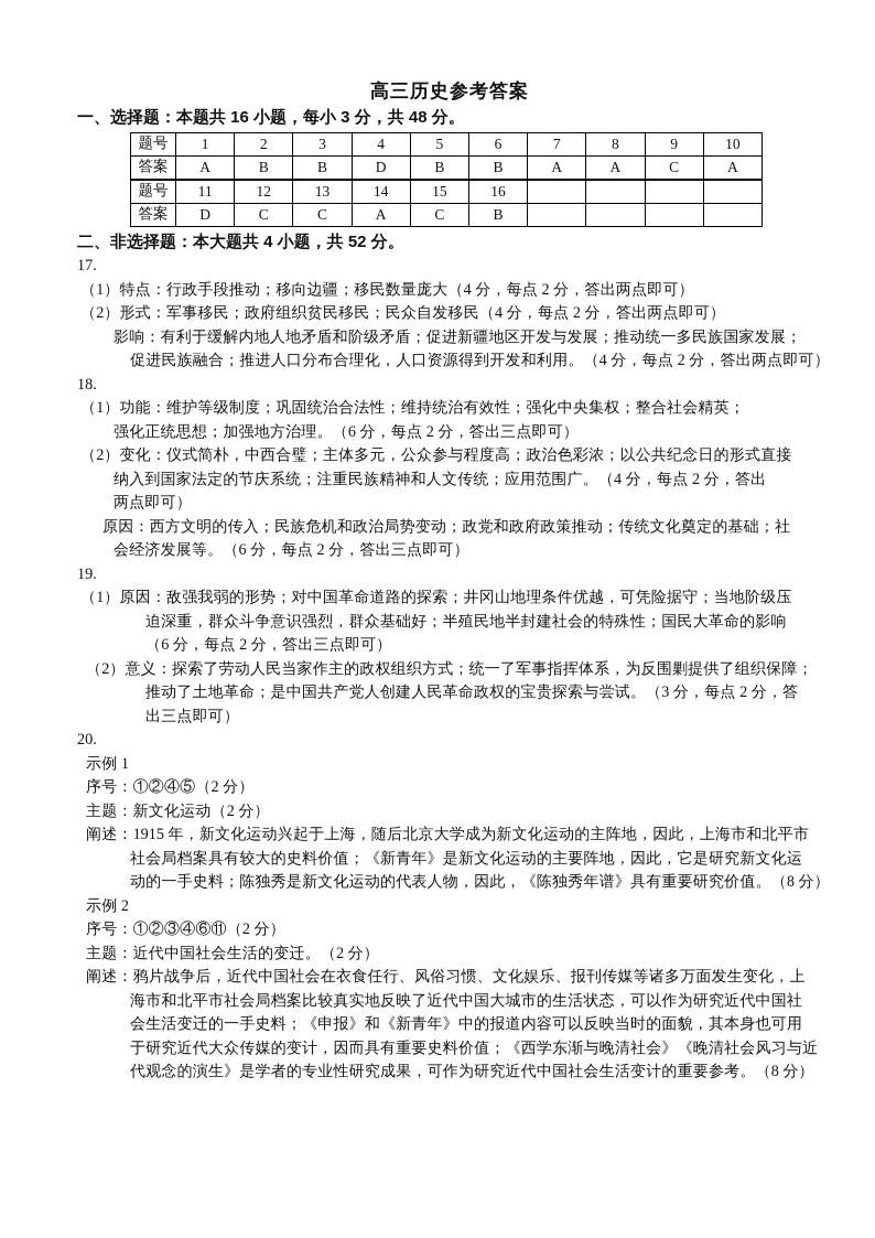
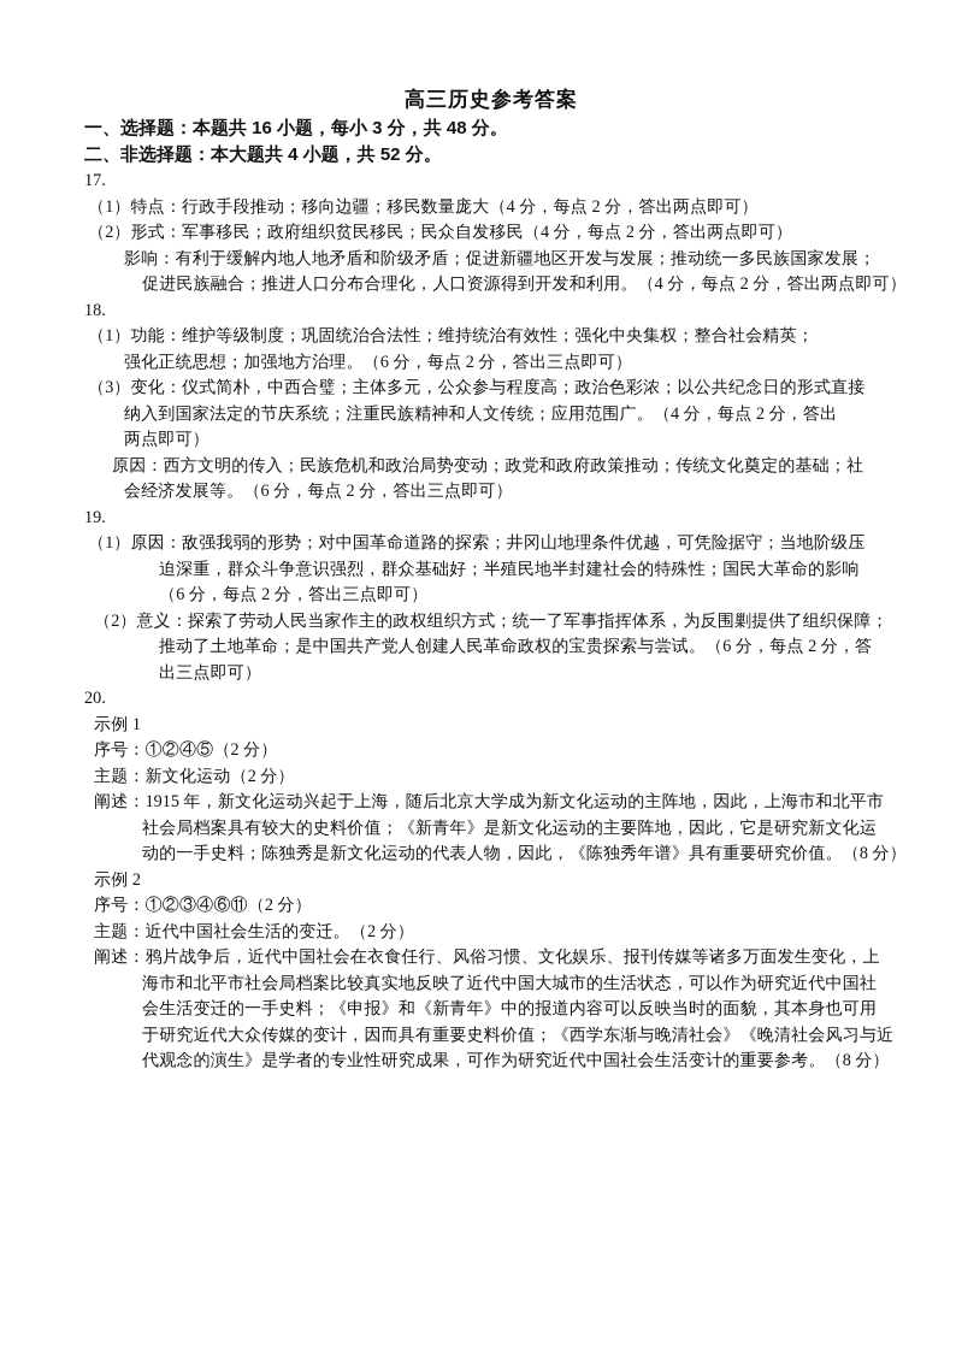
  高三历史参考答案
  一、选择题：本题共 16 小题，每小 3 分，共 48 分。
- 题号	1	2	3	4	5	6	7	8	9	10
- 答案	A	B	B	D	B	B	A	A	C	A
- 题号	11	12	13	14	15	16
- 答案	D	C	C	A	C	B
  二、非选择题：本大题共 4 小题，共 52 分。
  17.
  （1）特点：行政手段推动；移向边疆；移民数量庞大（4 分，每点 2 分，答出两点即可）
  （2）形式：军事移民；政府组织贫民移民；民众自发移民（4 分，每点 2 分，答出两点即可）
  影响：有利于缓解内地人地矛盾和阶级矛盾；促进新疆地区开发与发展；推动统一多民族国家发展；
  促进民族融合；推进人口分布合理化，人口资源得到开发和利用。（4 分，每点 2 分，答出两点即可）
  18.
  （1）功能：维护等级制度；巩固统治合法性；维持统治有效性；强化中央集权；整合社会精英；
  强化正统思想；加强地方治理。（6 分，每点 2 分，答出三点即可）
- （2）变化：仪式简朴，中西合璧；主体多元，公众参与程度高；政治色彩浓；以公共纪念日的形式直接
+ （3）变化：仪式简朴，中西合璧；主体多元，公众参与程度高；政治色彩浓；以公共纪念日的形式直接
  纳入到国家法定的节庆系统；注重民族精神和人文传统；应用范围广。（4 分，每点 2 分，答出
  两点即可）
  原因：西方文明的传入；民族危机和政治局势变动；政党和政府政策推动；传统文化奠定的基础；社
  会经济发展等。（6 分，每点 2 分，答出三点即可）
  19.
  （1）原因：敌强我弱的形势；对中国革命道路的探索；井冈山地理条件优越，可凭险据守；当地阶级压
  迫深重，群众斗争意识强烈，群众基础好；半殖民地半封建社会的特殊性；国民大革命的影响
  （6 分，每点 2 分，答出三点即可）
  （2）意义：探索了劳动人民当家作主的政权组织方式；统一了军事指挥体系，为反围剿提供了组织保障；
- 推动了土地革命；是中国共产党人创建人民革命政权的宝贵探索与尝试。（3 分，每点 2 分，答
+ 推动了土地革命；是中国共产党人创建人民革命政权的宝贵探索与尝试。（6 分，每点 2 分，答
  出三点即可）
  20.
  示例 1
  序号：①②④⑤（2 分）
  主题：新文化运动（2 分）
  阐述：1915 年，新文化运动兴起于上海，随后北京大学成为新文化运动的主阵地，因此，上海市和北平市
  社会局档案具有较大的史料价值；《新青年》是新文化运动的主要阵地，因此，它是研究新文化运
  动的一手史料；陈独秀是新文化运动的代表人物，因此，《陈独秀年谱》具有重要研究价值。（8 分）
  示例 2
  序号：①②③④⑥⑪（2 分）
  主题：近代中国社会生活的变迁。（2 分）
  阐述：鸦片战争后，近代中国社会在衣食任行、风俗习惯、文化娱乐、报刊传媒等诸多万面发生变化，上
  海市和北平市社会局档案比较真实地反映了近代中国大城市的生活状态，可以作为研究近代中国社
  会生活变迁的一手史料；《申报》和《新青年》中的报道内容可以反映当时的面貌，其本身也可用
  于研究近代大众传媒的变计，因而具有重要史料价值；《西学东渐与晚清社会》《晚清社会风习与近
  代观念的演生》是学者的专业性研究成果，可作为研究近代中国社会生活变计的重要参考。（8 分）
